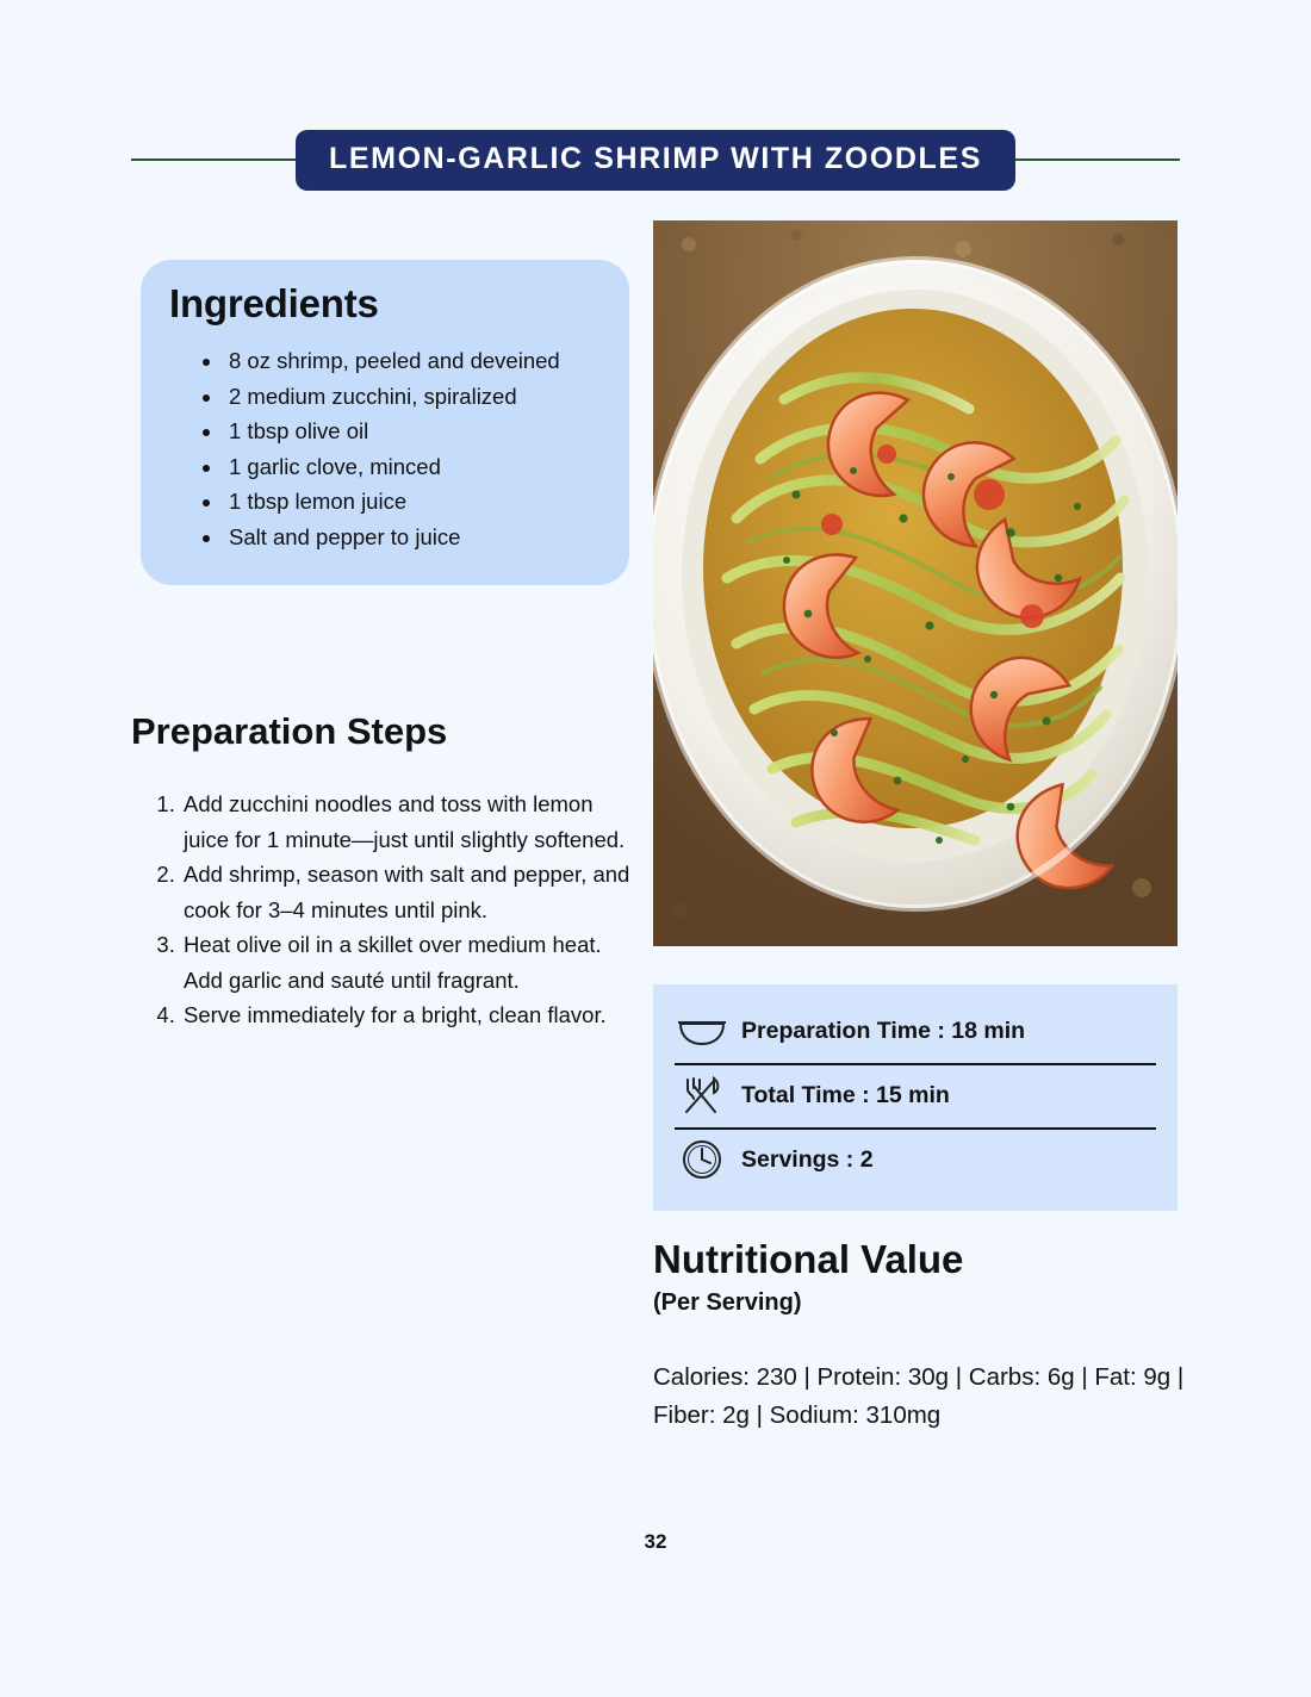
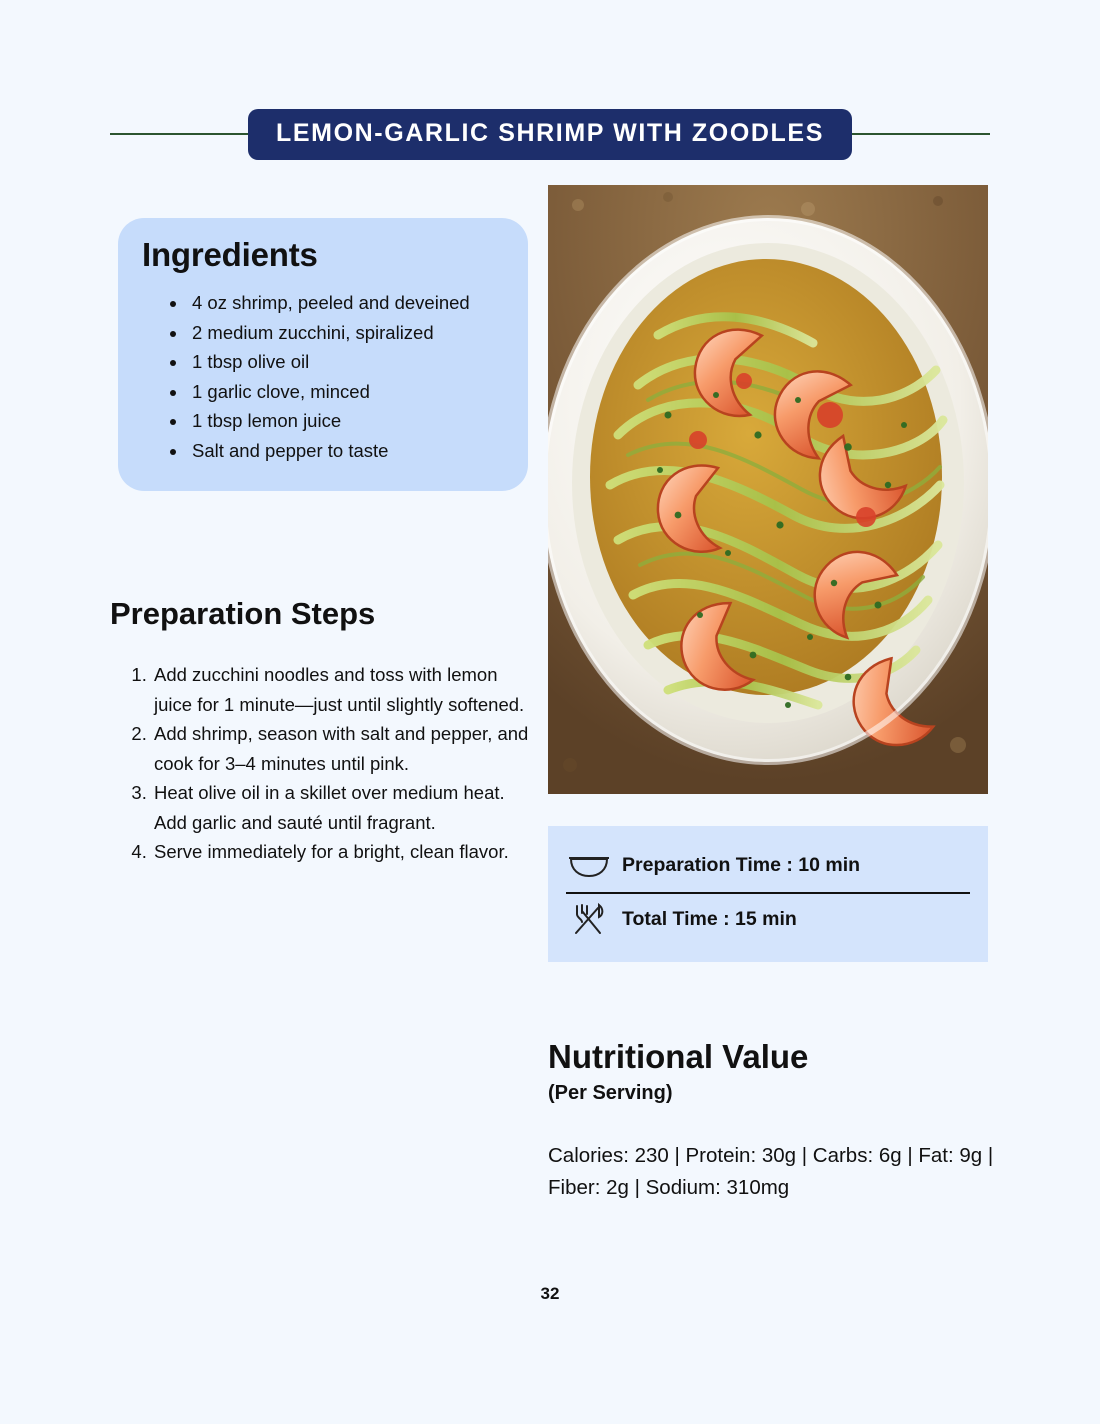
  LEMON-GARLIC SHRIMP WITH ZOODLES
  Ingredients
- 8 oz shrimp, peeled and deveined
+ 4 oz shrimp, peeled and deveined
  2 medium zucchini, spiralized
  1 tbsp olive oil
  1 garlic clove, minced
  1 tbsp lemon juice
- Salt and pepper to juice
+ Salt and pepper to taste
  Preparation Steps
  Add zucchini noodles and toss with lemon juice for 1 minute—just until slightly softened.
  Add shrimp, season with salt and pepper, and cook for 3–4 minutes until pink.
  Heat olive oil in a skillet over medium heat. Add garlic and sauté until fragrant.
  Serve immediately for a bright, clean flavor.
- Preparation Time : 18 min
+ Preparation Time : 10 min
  Total Time : 15 min
- Servings : 2
  Nutritional Value
  (Per Serving)
  Calories: 230 | Protein: 30g | Carbs: 6g | Fat: 9g | Fiber: 2g | Sodium: 310mg
  32
